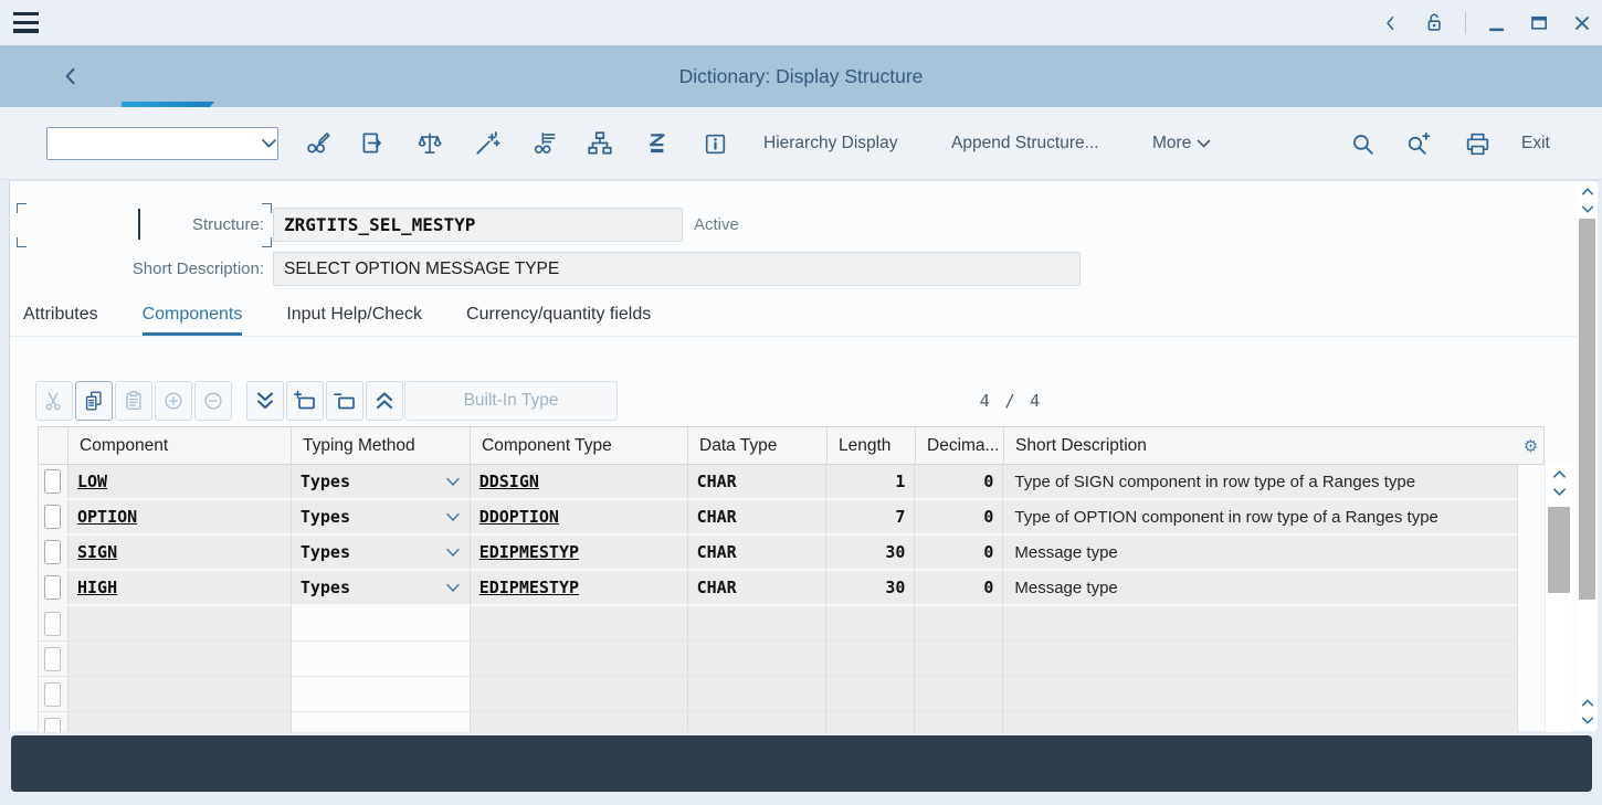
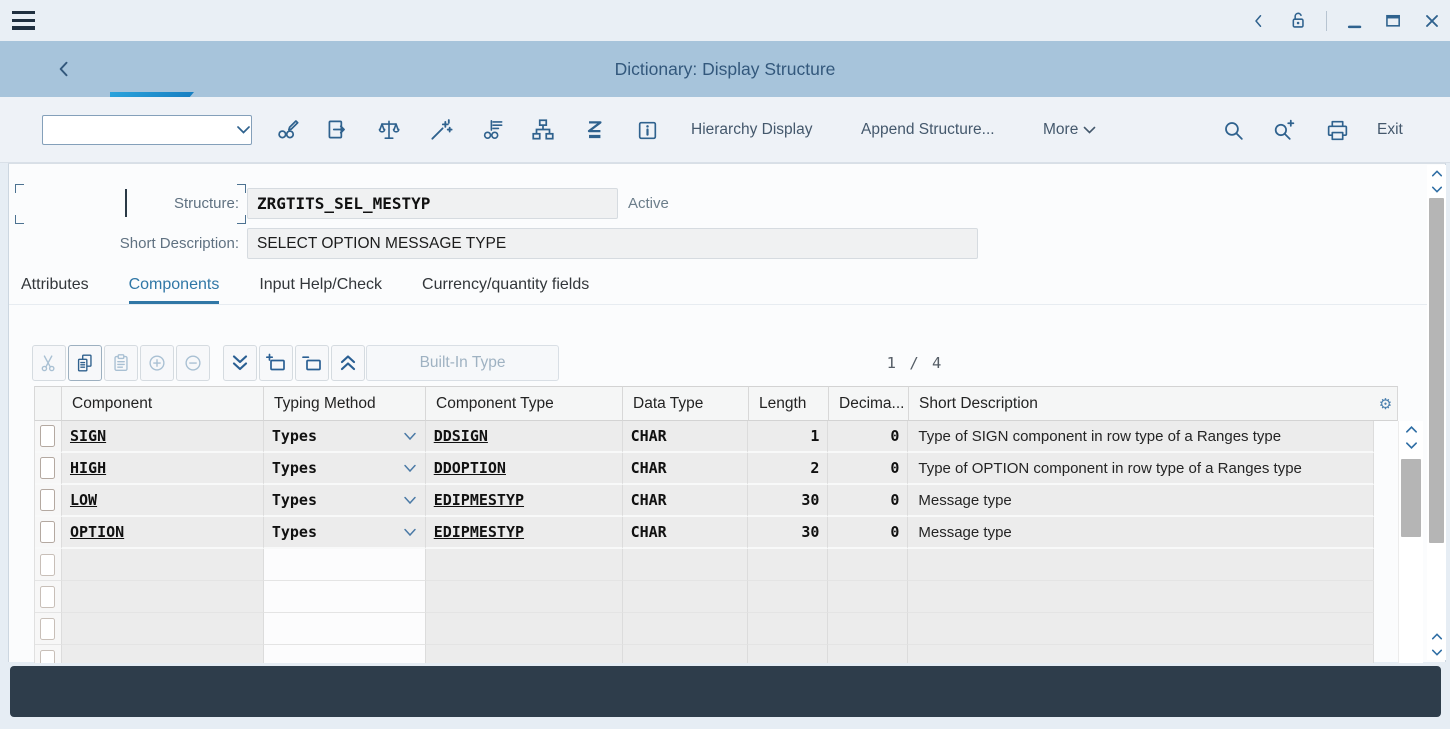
  Dictionary: Display Structure
  Hierarchy Display
  Append Structure...
  More
  Exit
  Structure:
  ZRGTITS_SEL_MESTYP
  Active
  Short Description:
  SELECT OPTION MESSAGE TYPE
  Attributes
  Components
  Input Help/Check
  Currency/quantity fields
  Built-In Type
- 4 / 4
+ 1 / 4
  Component
  Typing Method
  Component Type
  Data Type
  Length
  Decima...
  Short Description
  ⚙
- LOW
+ SIGN
  Types
  DDSIGN
  CHAR
  1
  0
  Type of SIGN component in row type of a Ranges type
- OPTION
+ HIGH
  Types
  DDOPTION
  CHAR
- 7
+ 2
  0
  Type of OPTION component in row type of a Ranges type
- SIGN
+ LOW
  Types
  EDIPMESTYP
  CHAR
  30
  0
  Message type
- HIGH
+ OPTION
  Types
  EDIPMESTYP
  CHAR
  30
  0
  Message type
